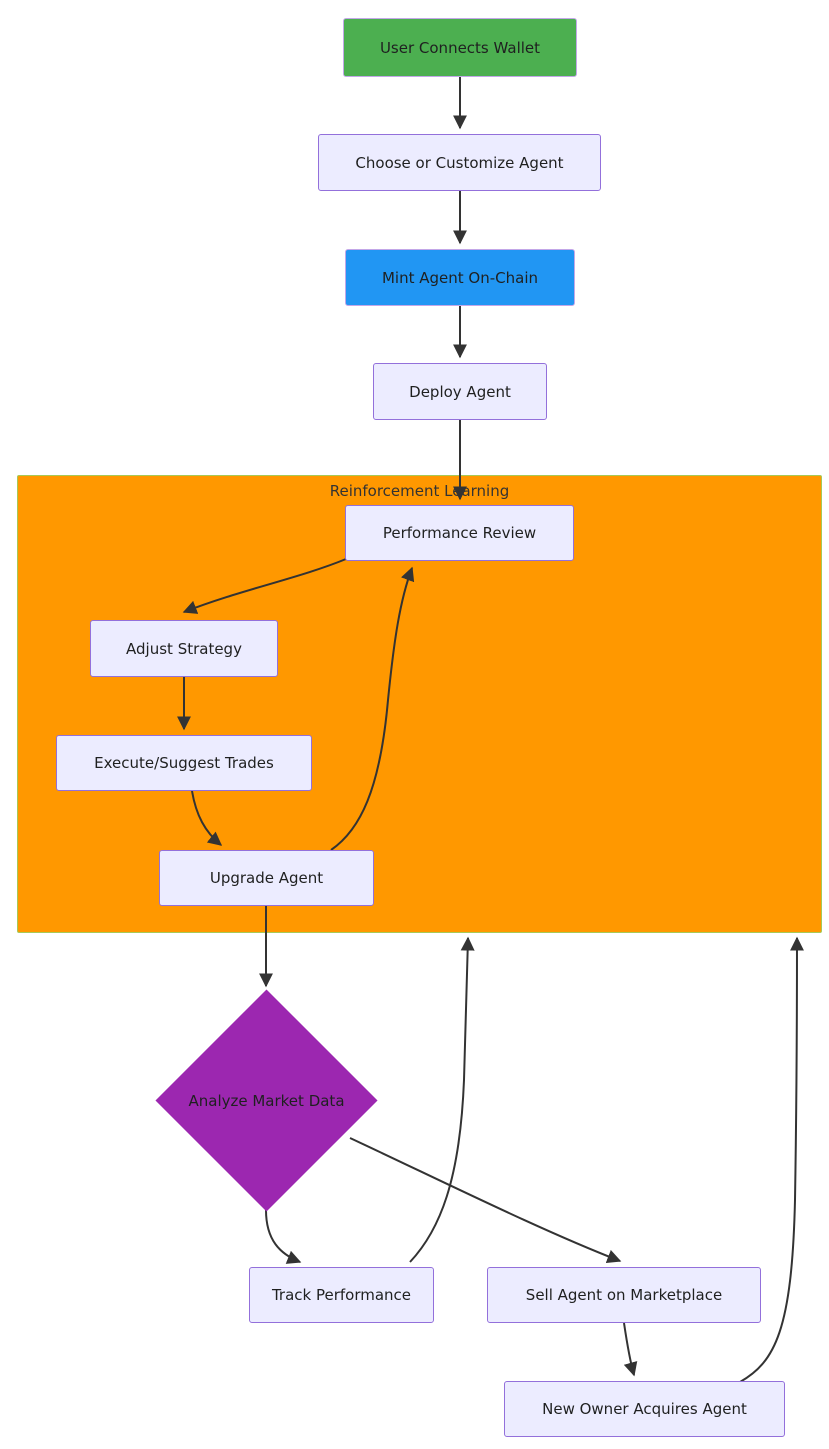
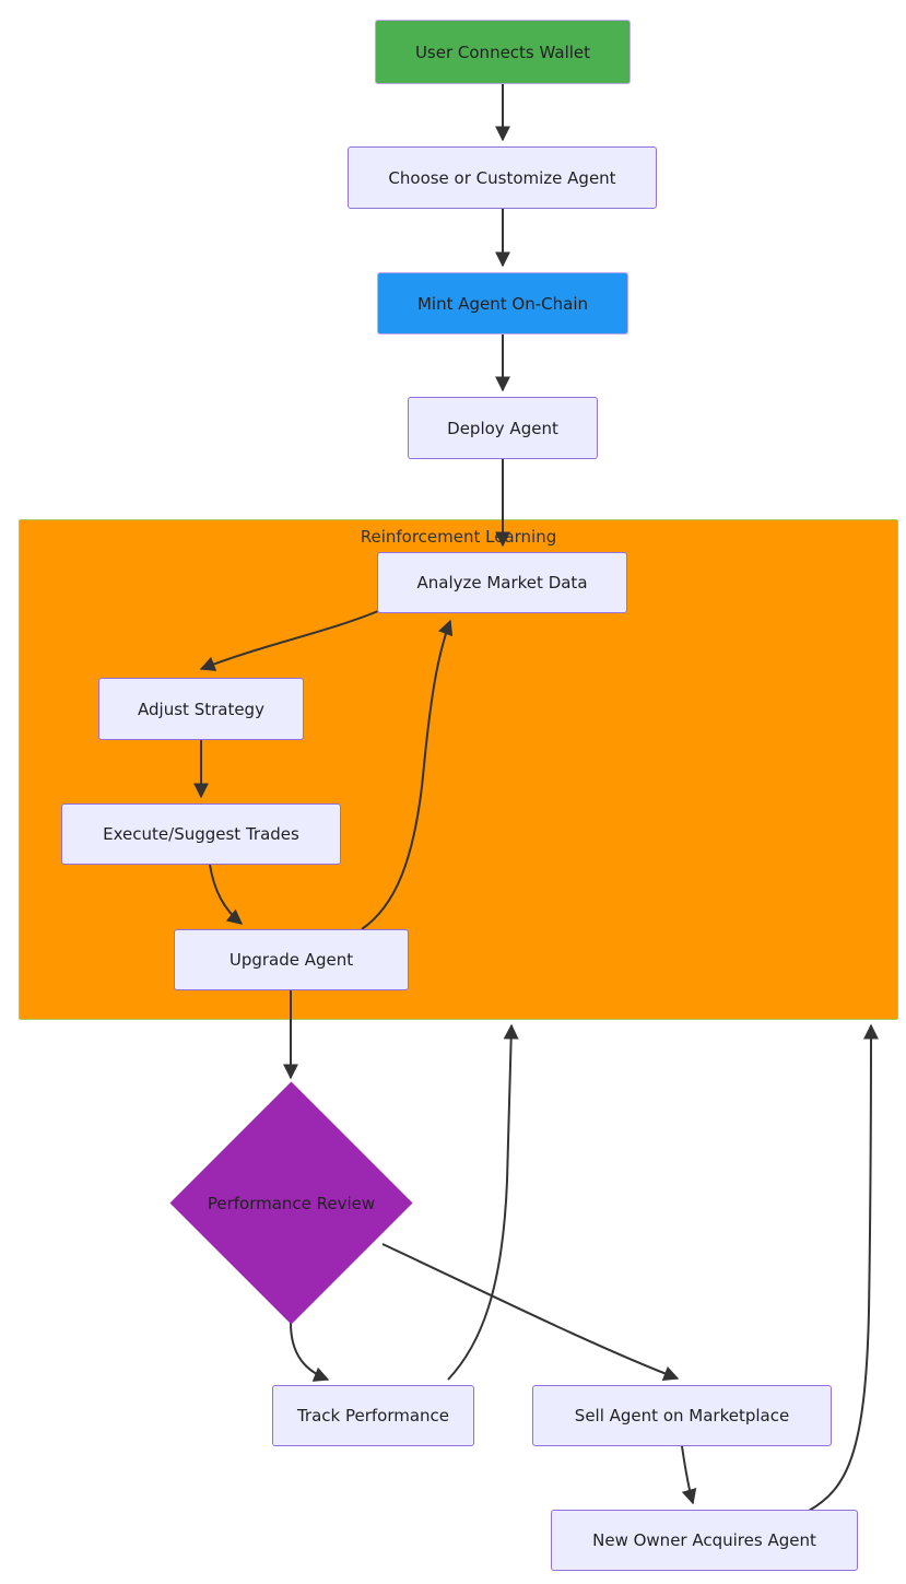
  Reinforcement Learning
  User Connects Wallet
  Choose or Customize Agent
  Mint Agent On-Chain
  Deploy Agent
- Performance Review
+ Analyze Market Data
  Adjust Strategy
  Execute/Suggest Trades
  Upgrade Agent
- Analyze Market Data
+ Performance Review
  Track Performance
  Sell Agent on Marketplace
  New Owner Acquires Agent
